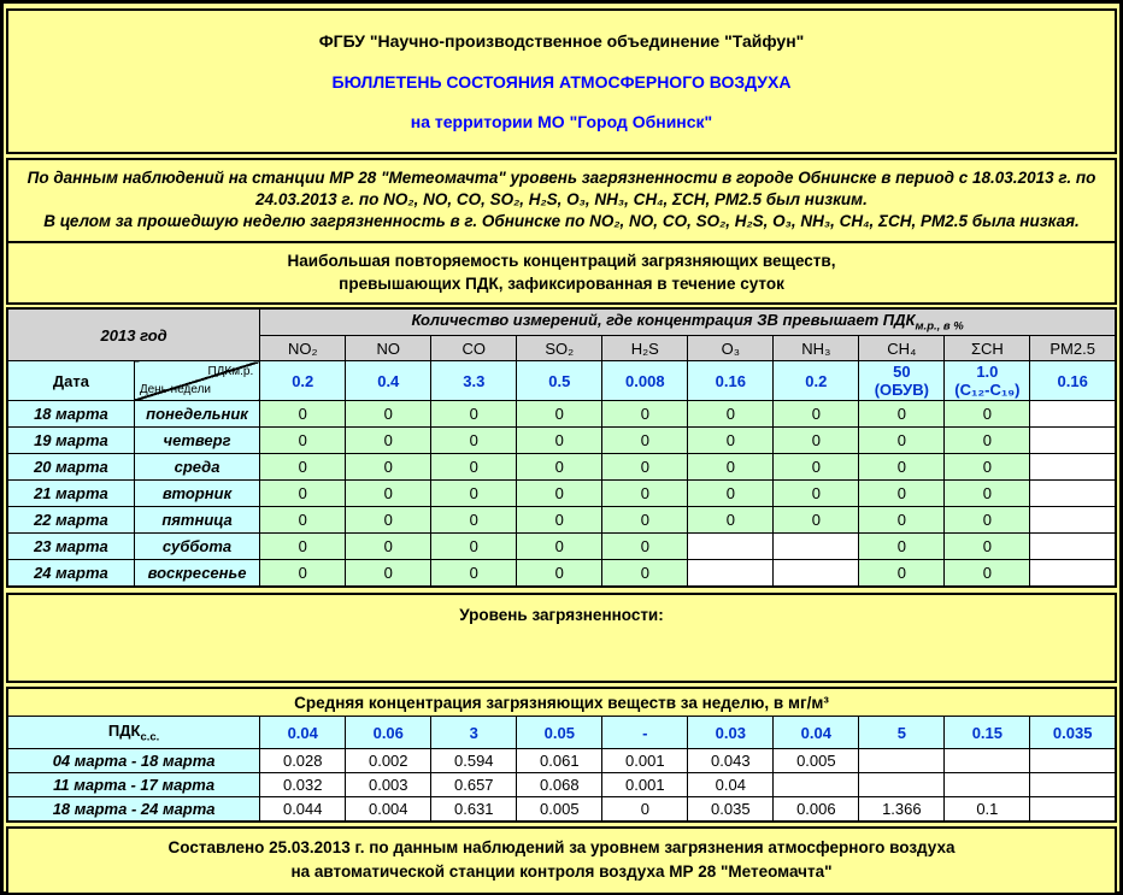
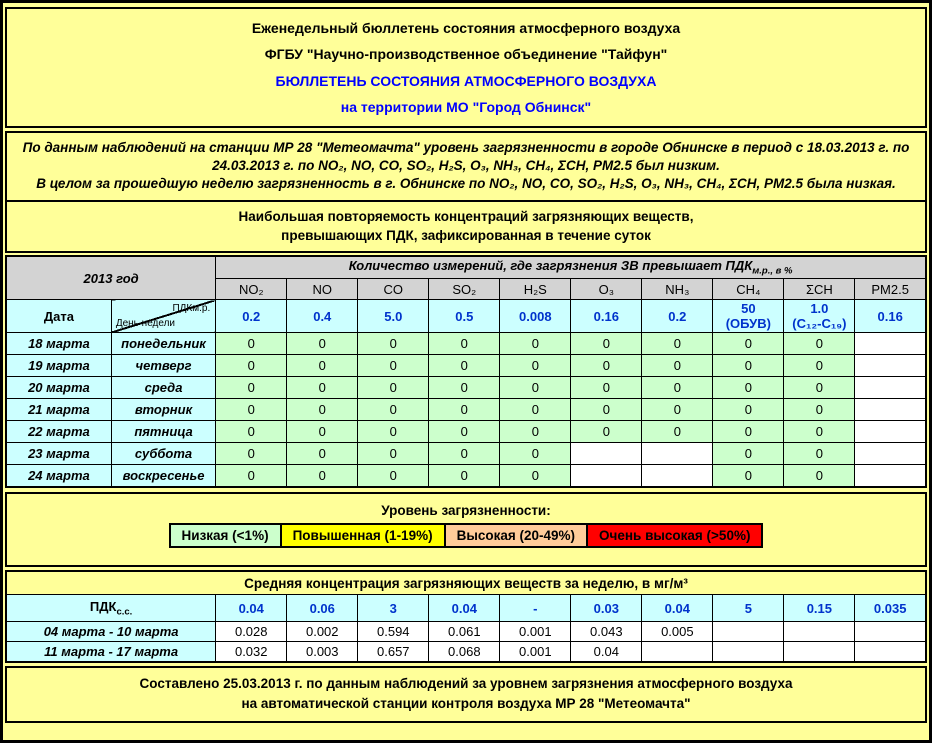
+ Еженедельный бюллетень состояния атмосферного воздуха
  ФГБУ "Научно-производственное объединение "Тайфун"
  БЮЛЛЕТЕНЬ СОСТОЯНИЯ АТМОСФЕРНОГО ВОЗДУХА
  на территории МО "Город Обнинск"
  По данным наблюдений на станции МР 28 "Метеомачта" уровень загрязненности в городе Обнинске в период с 18.03.2013 г. по 24.03.2013 г. по NO₂, NO, CO, SO₂, H₂S, O₃, NH₃, CH₄, ΣCH, PM2.5 был низким.
  В целом за прошедшую неделю загрязненность в г. Обнинске по NO₂, NO, CO, SO₂, H₂S, O₃, NH₃, CH₄, ΣCH, PM2.5 была низкая.
  Наибольшая повторяемость концентраций загрязняющих веществ,
  превышающих ПДК, зафиксированная в течение суток
- 2013 год	Количество измерений, где концентрация ЗВ превышает ПДКм.р., в %
+ 2013 год	Количество измерений, где загрязнения ЗВ превышает ПДКм.р., в %
  NO₂	NO	CO	SO₂	H₂S	O₃	NH₃	CH₄	ΣCH	PM2.5
- Дата	ПДКм.р. День недели	0.2	0.4	3.3	0.5	0.008	0.16	0.2	50 (ОБУВ)	1.0 (C₁₂-C₁₉)	0.16
+ Дата	ПДКм.р. День недели	0.2	0.4	5.0	0.5	0.008	0.16	0.2	50 (ОБУВ)	1.0 (C₁₂-C₁₉)	0.16
  18 марта	понедельник	0	0	0	0	0	0	0	0	0
  19 марта	четверг	0	0	0	0	0	0	0	0	0
  20 марта	среда	0	0	0	0	0	0	0	0	0
  21 марта	вторник	0	0	0	0	0	0	0	0	0
  22 марта	пятница	0	0	0	0	0	0	0	0	0
  23 марта	суббота	0	0	0	0	0			0	0
  24 марта	воскресенье	0	0	0	0	0			0	0
  Уровень загрязненности:
+ Низкая (<1%)
+ Повышенная (1-19%)
+ Высокая (20-49%)
+ Очень высокая (>50%)
  Средняя концентрация загрязняющих веществ за неделю, в мг/м³
- ПДКс.с.	0.04	0.06	3	0.05	-	0.03	0.04	5	0.15	0.035
+ ПДКс.с.	0.04	0.06	3	0.04	-	0.03	0.04	5	0.15	0.035
- 04 марта - 18 марта	0.028	0.002	0.594	0.061	0.001	0.043	0.005
+ 04 марта - 10 марта	0.028	0.002	0.594	0.061	0.001	0.043	0.005
  11 марта - 17 марта	0.032	0.003	0.657	0.068	0.001	0.04
- 18 марта - 24 марта	0.044	0.004	0.631	0.005	0	0.035	0.006	1.366	0.1
  Составлено 25.03.2013 г. по данным наблюдений за уровнем загрязнения атмосферного воздуха
  на автоматической станции контроля воздуха МР 28 "Метеомачта"
